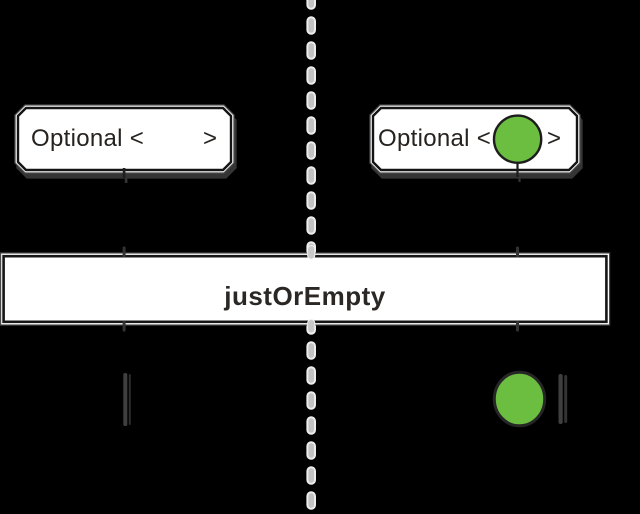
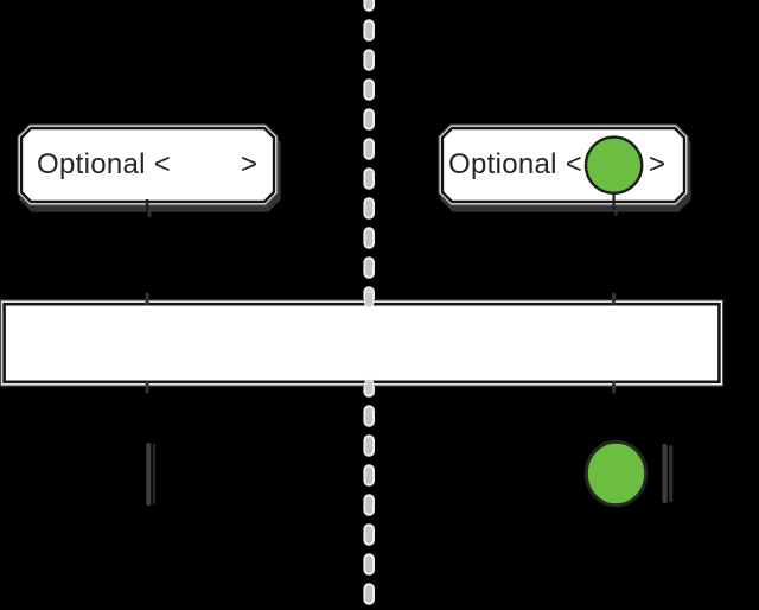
  Optional <
  >
  Optional <
  >
- justOrEmpty
